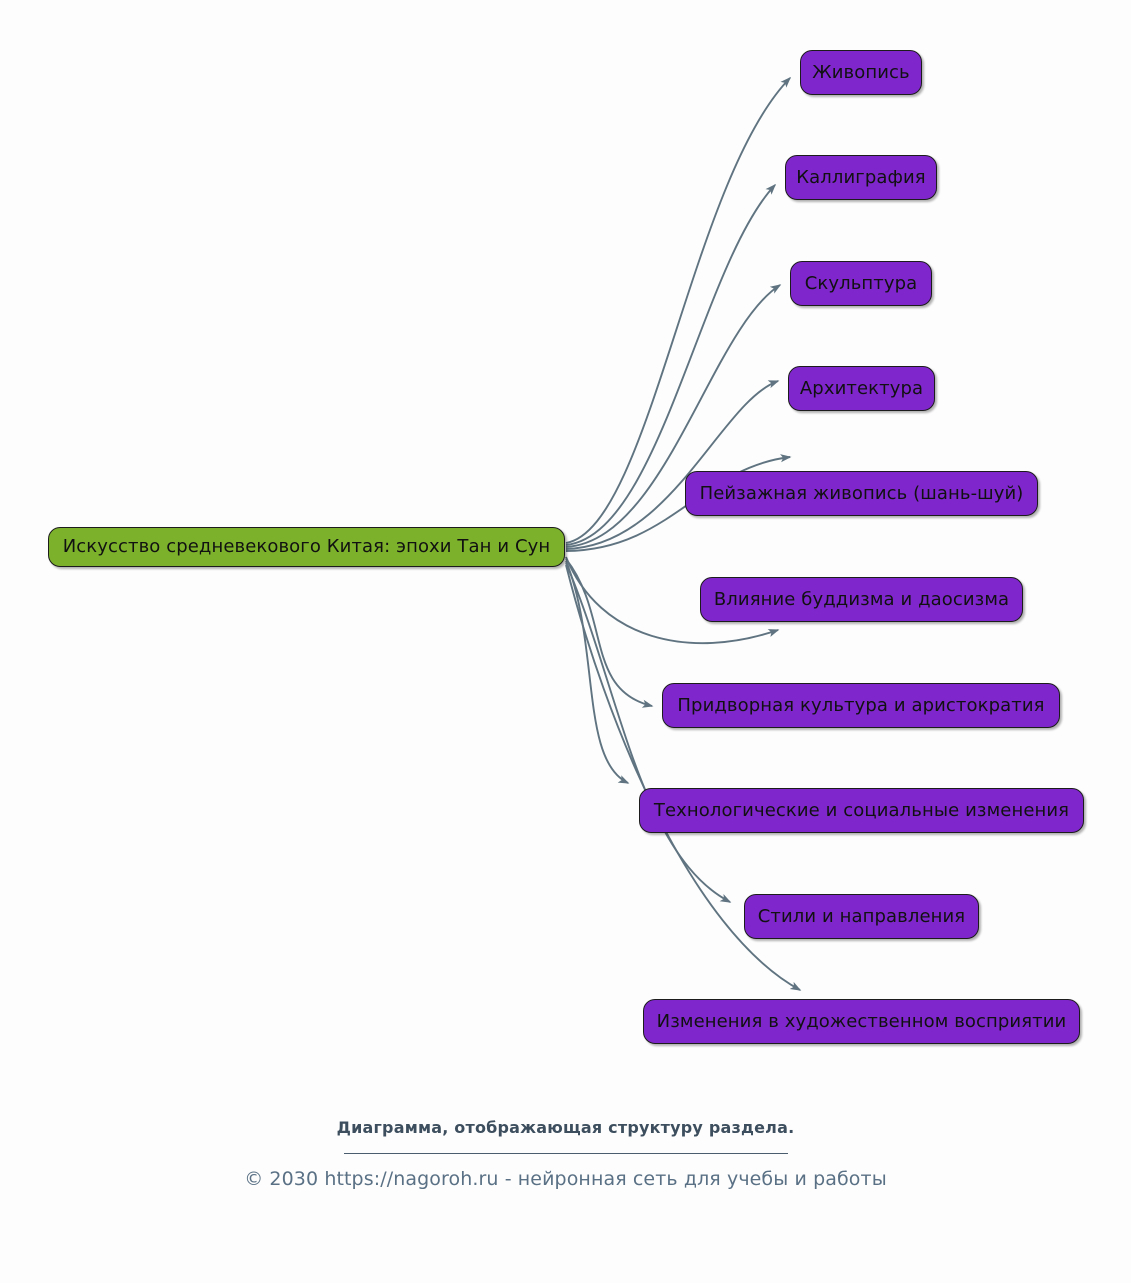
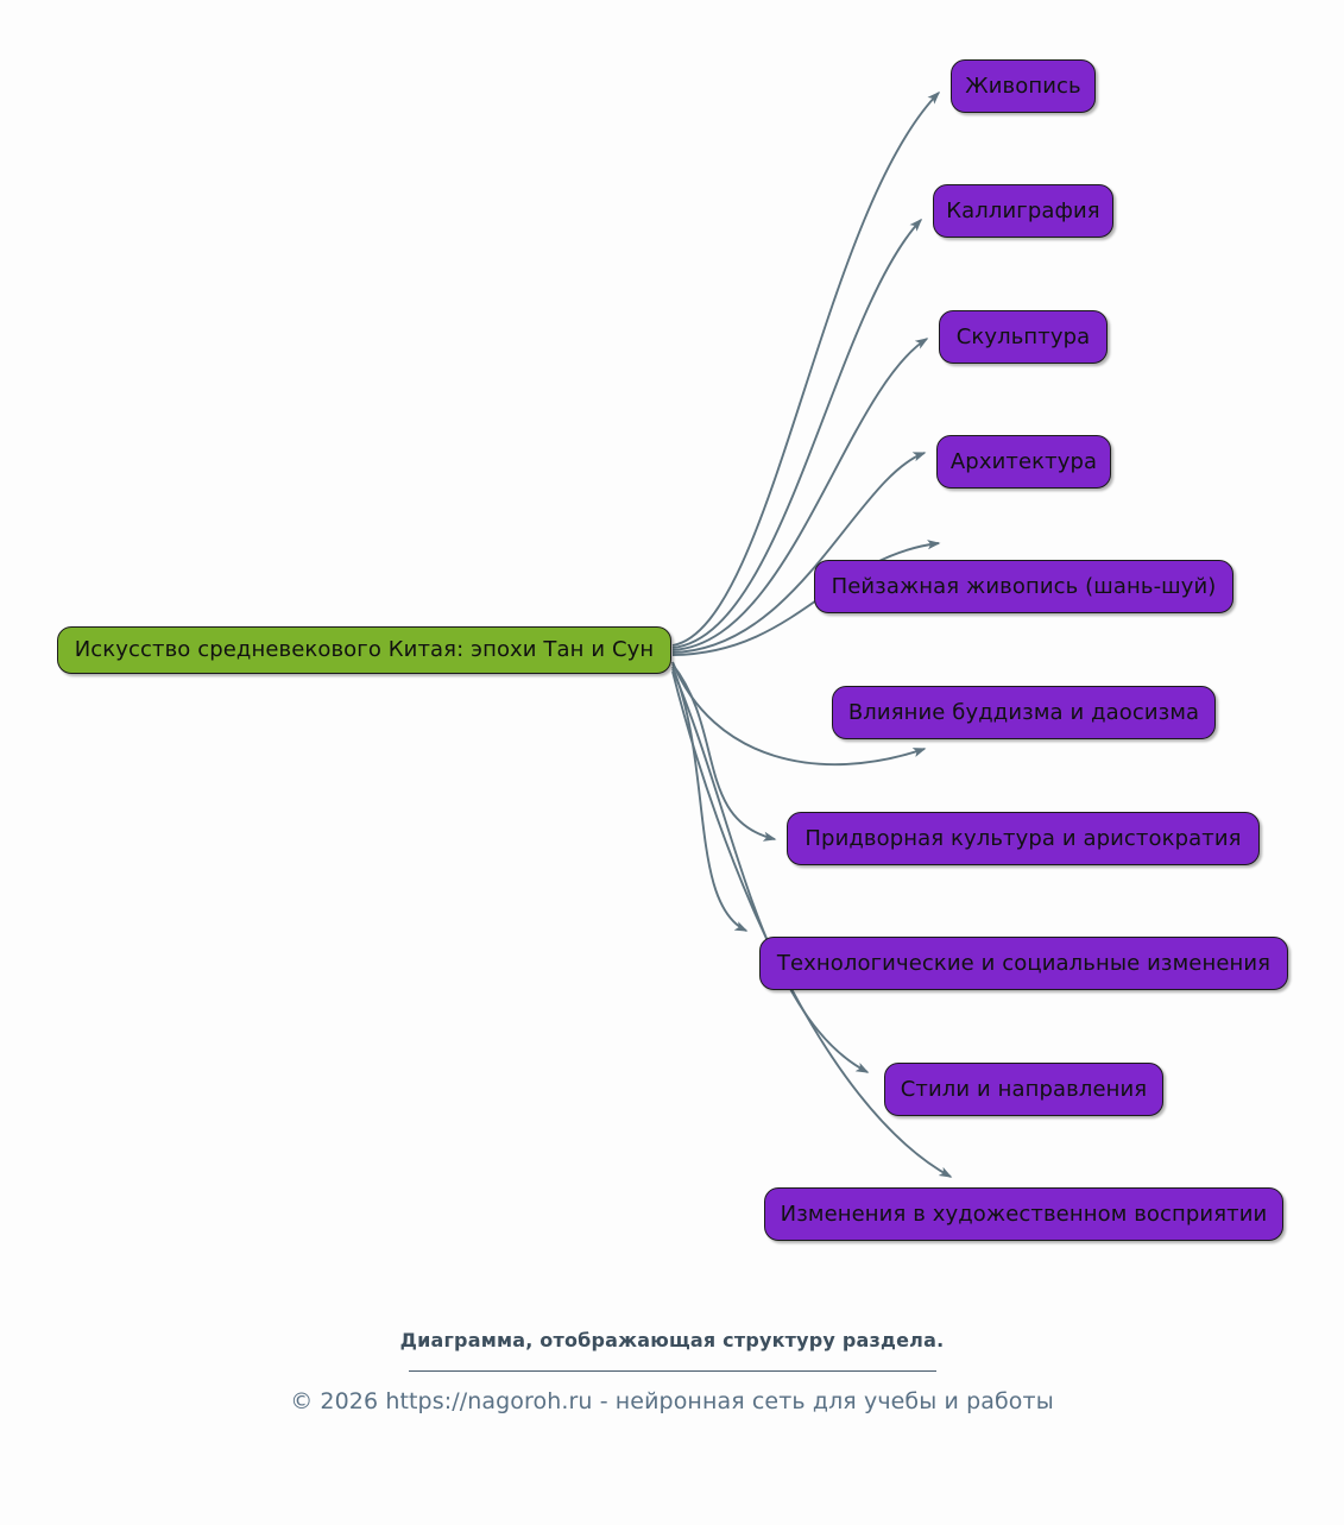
  Искусство средневекового Китая: эпохи Тан и Сун
  Живопись
  Каллиграфия
  Скульптура
  Архитектура
  Пейзажная живопись (шань-шуй)
  Влияние буддизма и даосизма
  Придворная культура и аристократия
  Технологические и социальные изменения
  Стили и направления
  Изменения в художественном восприятии
  Диаграмма, отображающая структуру раздела.
- © 2030 https://nagoroh.ru - нейронная сеть для учебы и работы
+ © 2026 https://nagoroh.ru - нейронная сеть для учебы и работы
